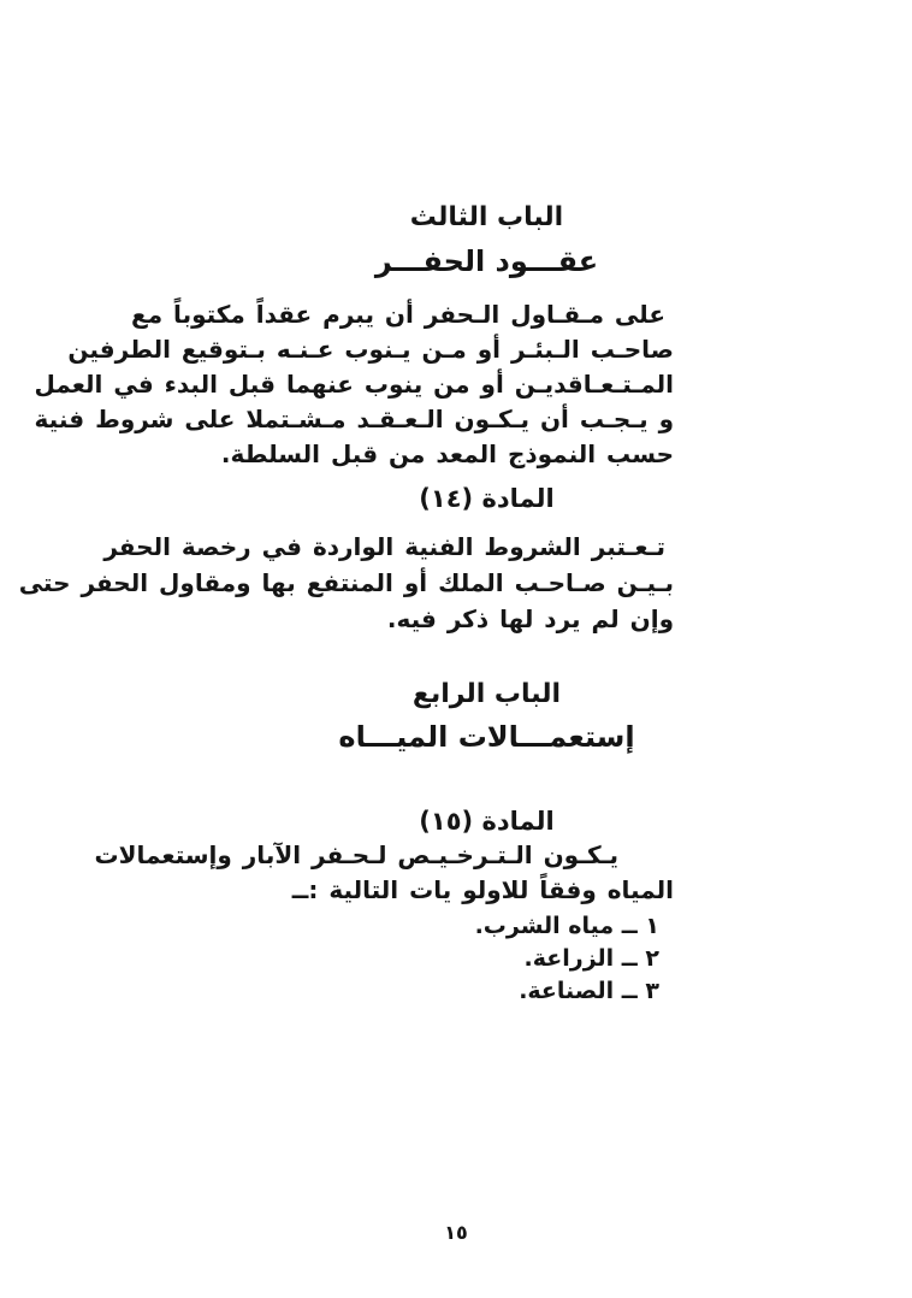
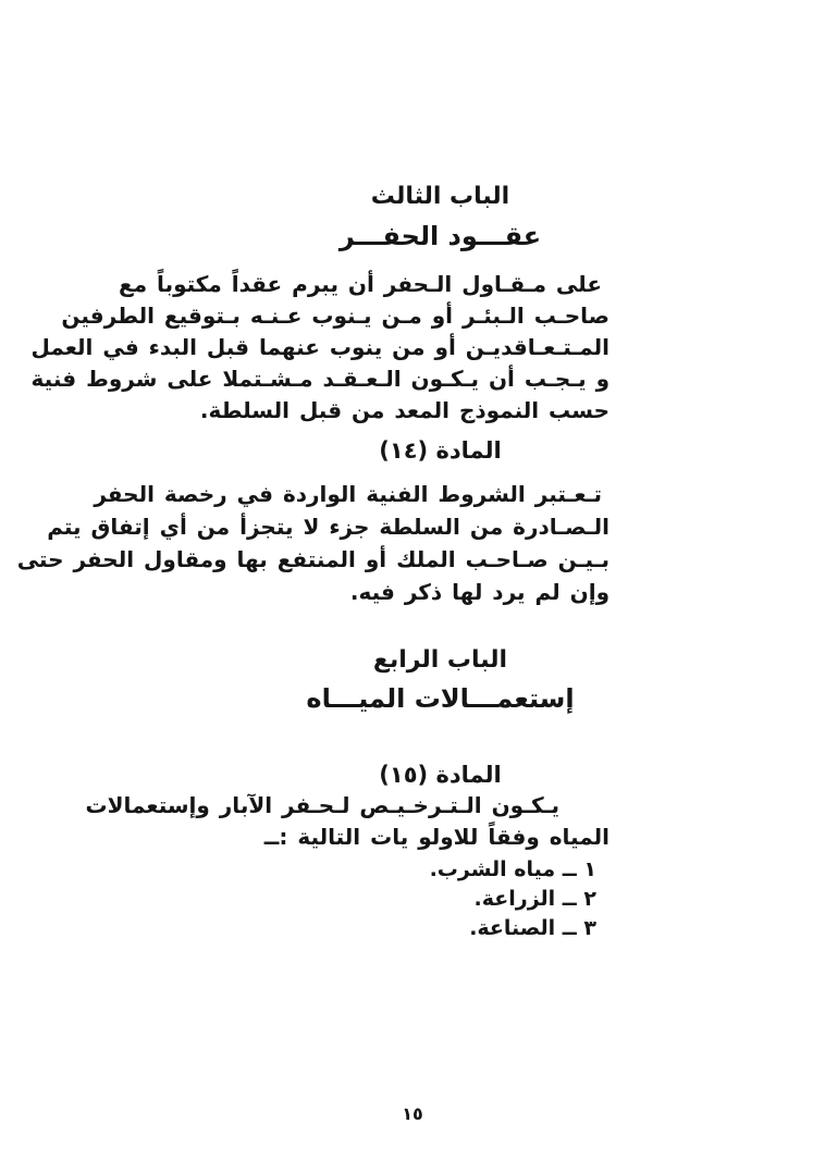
  الباب الثالث
  عقـــود الحفـــر
  على مـقـاول الـحفر أن يبرم عقداً مكتوباً مع
  صاحـب الـبئـر أو مـن يـنوب عـنـه بـتوقيع الطرفين
  المـتـعـاقديـن أو من ينوب عنهما قبل البدء في العمل
  و يـجـب أن يـكـون الـعـقـد مـشـتملا على شروط فنية
  حسب النموذج المعد من قبل السلطة.
  المادة (١٤)
  تـعـتبر الشروط الفنية الواردة في رخصة الحفر
+ الـصـادرة من السلطة جزء لا يتجزأ من أي إتفاق يتم
  بـيـن صـاحـب الملك أو المنتفع بها ومقاول الحفر حتى
  وإن لم يرد لها ذكر فيه.
  الباب الرابع
  إستعمـــالات الميـــاه
  المادة (١٥)
  يـكـون الـتـرخـيـص لـحـفر الآبار وإستعمالات
  المياه وفقاً للاولو يات التالية :ــ
  ١ ــ مياه الشرب.
  ٢ ــ الزراعة.
  ٣ ــ الصناعة.
  ١٥
